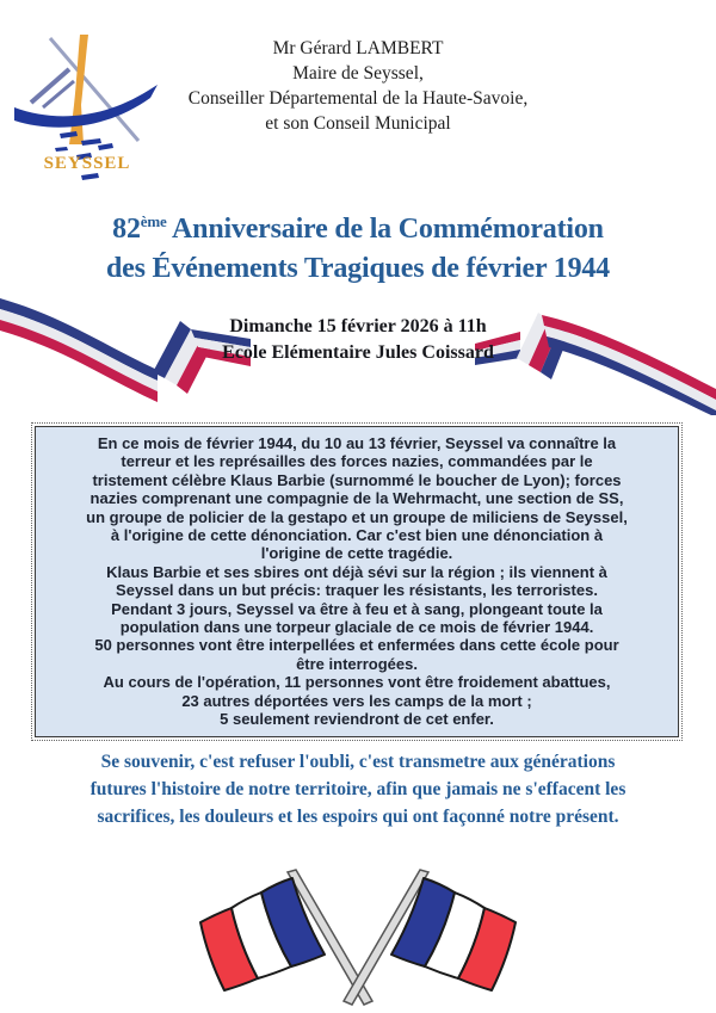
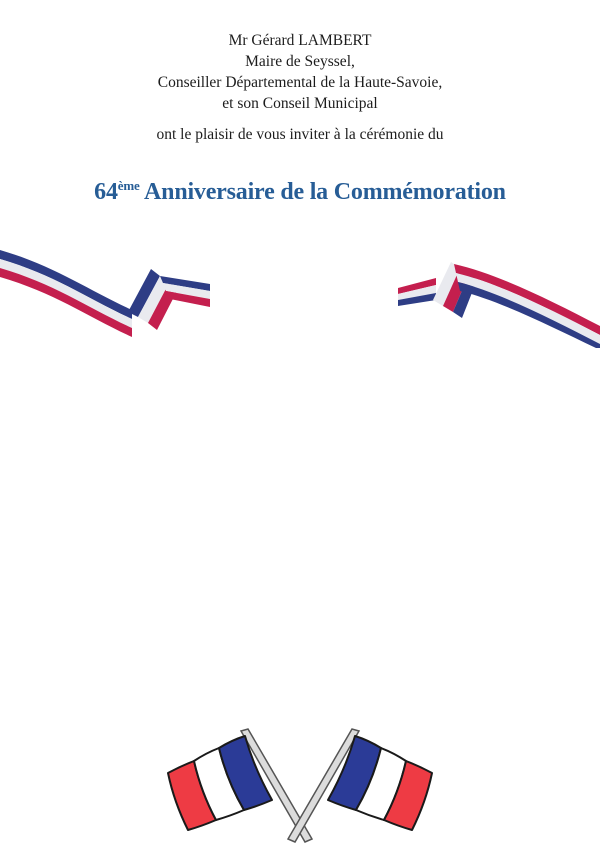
- SEYSSEL
  Mr Gérard LAMBERT
  Maire de Seyssel,
  Conseiller Départemental de la Haute-Savoie,
  et son Conseil Municipal
+ ont le plaisir de vous inviter à la cérémonie du
- 82ème Anniversaire de la Commémoration
+ 64ème Anniversaire de la Commémoration
- des Événements Tragiques de février 1944
- Dimanche 15 février 2026 à 11h
- Ecole Elémentaire Jules Coissard
- En ce mois de février 1944, du 10 au 13 février, Seyssel va connaître la
- terreur et les représailles des forces nazies, commandées par le
- tristement célèbre Klaus Barbie (surnommé le boucher de Lyon); forces
- nazies comprenant une compagnie de la Wehrmacht, une section de SS,
- un groupe de policier de la gestapo et un groupe de miliciens de Seyssel,
- à l'origine de cette dénonciation. Car c'est bien une dénonciation à
- l'origine de cette tragédie.
- Klaus Barbie et ses sbires ont déjà sévi sur la région ; ils viennent à
- Seyssel dans un but précis: traquer les résistants, les terroristes.
- Pendant 3 jours, Seyssel va être à feu et à sang, plongeant toute la
- population dans une torpeur glaciale de ce mois de février 1944.
- 50 personnes vont être interpellées et enfermées dans cette école pour
- être interrogées.
- Au cours de l'opération, 11 personnes vont être froidement abattues,
- 23 autres déportées vers les camps de la mort ;
- 5 seulement reviendront de cet enfer.
- Se souvenir, c'est refuser l'oubli, c'est transmetre aux générations
- futures l'histoire de notre territoire, afin que jamais ne s'effacent les
- sacrifices, les douleurs et les espoirs qui ont façonné notre présent.
